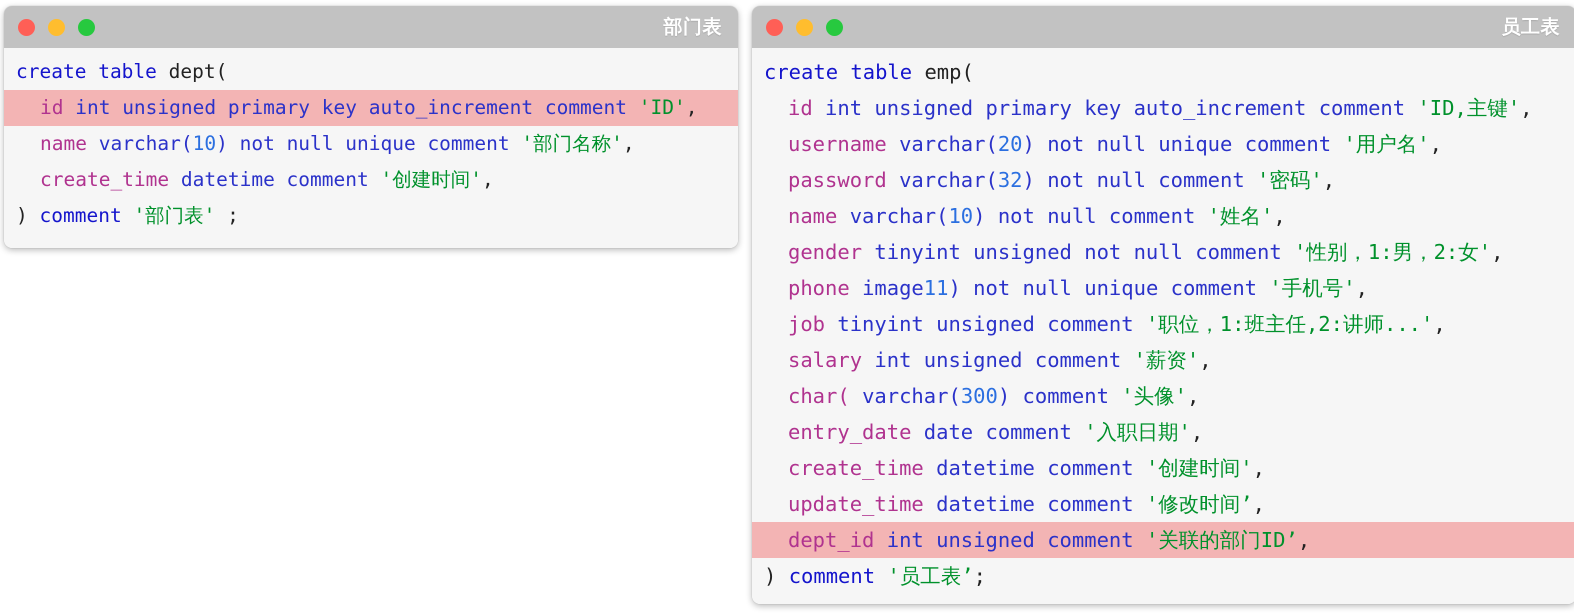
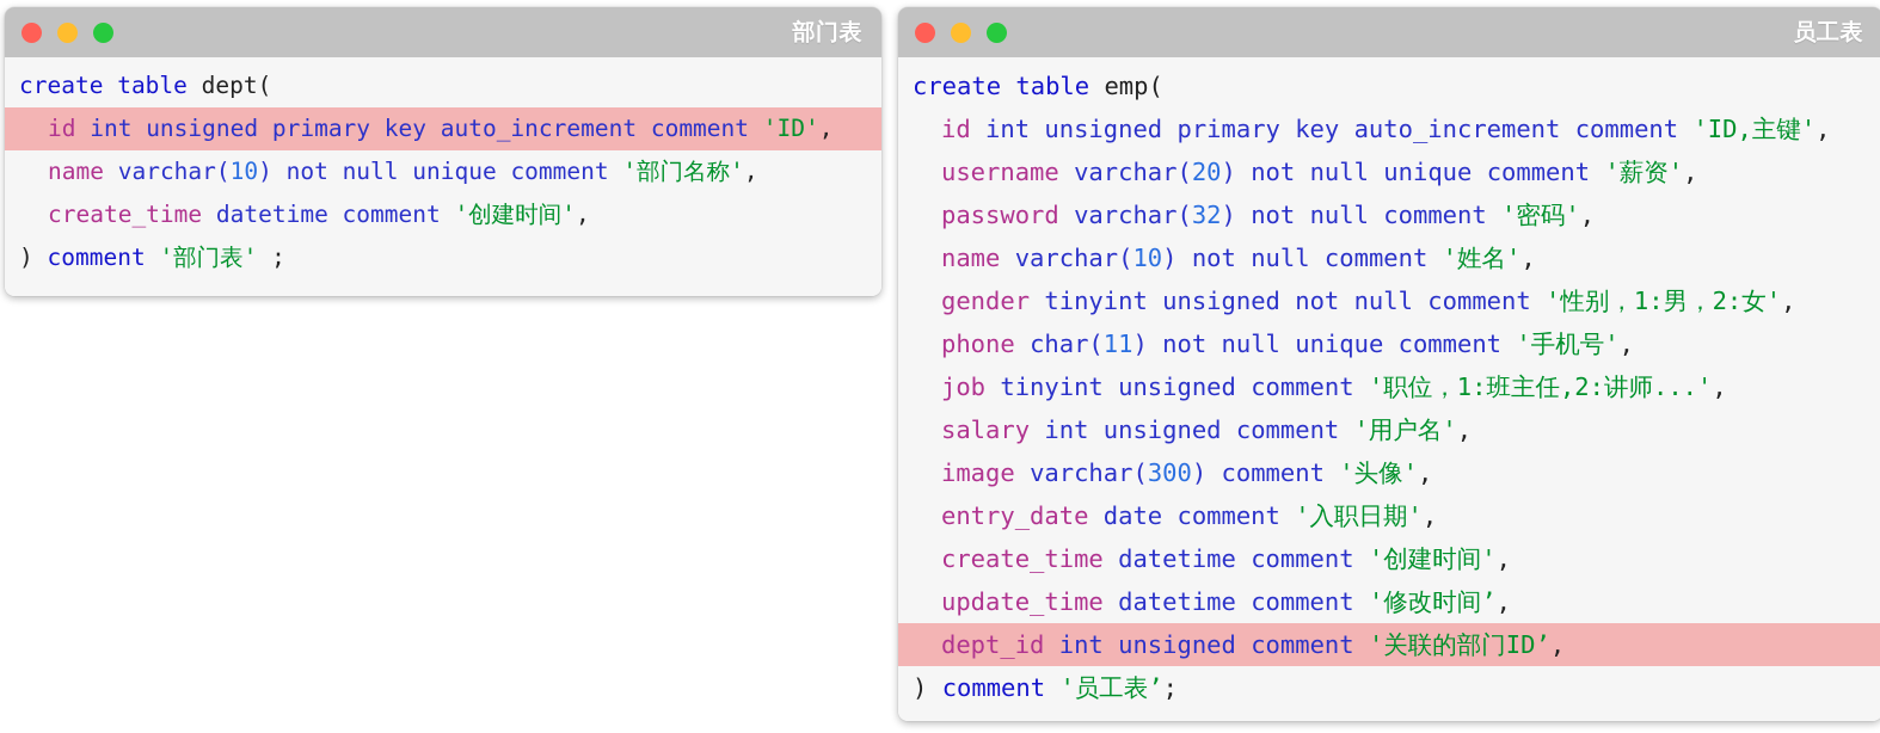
  部门表
  create table dept(
  id int unsigned primary key auto_increment comment 'ID',
  name varchar(10) not null unique comment '部门名称',
  create_time datetime comment '创建时间',
  ) comment '部门表' ;
  员工表
  create table emp(
  id int unsigned primary key auto_increment comment 'ID,主键',
- username varchar(20) not null unique comment '用户名',
+ username varchar(20) not null unique comment '薪资',
  password varchar(32) not null comment '密码',
  name varchar(10) not null comment '姓名',
  gender tinyint unsigned not null comment '性别，1:男，2:女',
- phone image11) not null unique comment '手机号',
+ phone char(11) not null unique comment '手机号',
  job tinyint unsigned comment '职位，1:班主任,2:讲师...',
- salary int unsigned comment '薪资',
+ salary int unsigned comment '用户名',
- char( varchar(300) comment '头像',
+ image varchar(300) comment '头像',
  entry_date date comment '入职日期',
  create_time datetime comment '创建时间',
  update_time datetime comment '修改时间’,
  dept_id int unsigned comment '关联的部门ID’,
  ) comment '员工表’;
